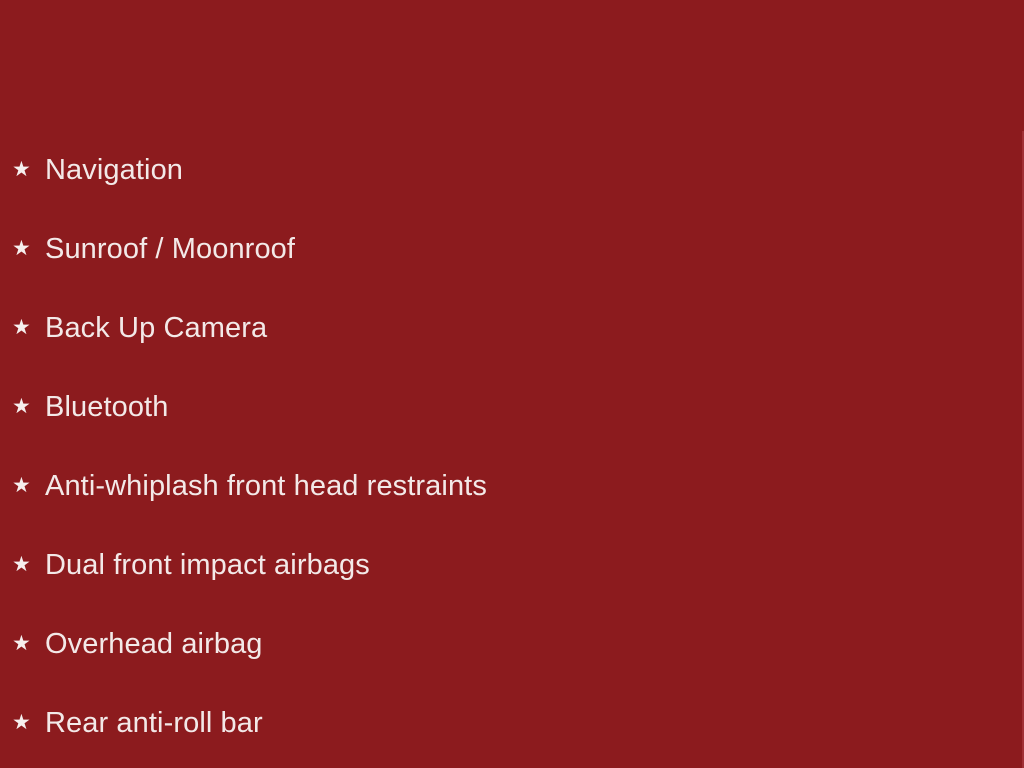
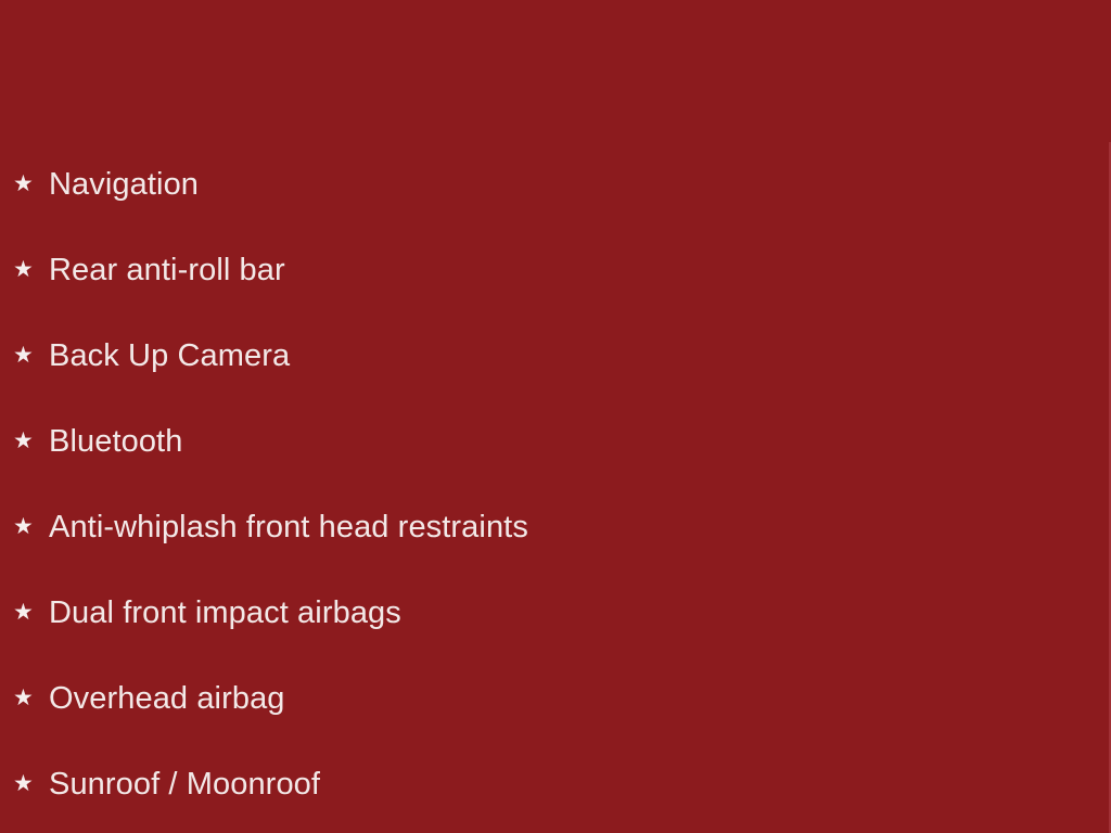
  ★
  Navigation
  ★
- Sunroof / Moonroof
+ Rear anti-roll bar
  ★
  Back Up Camera
  ★
  Bluetooth
  ★
  Anti-whiplash front head restraints
  ★
  Dual front impact airbags
  ★
  Overhead airbag
  ★
- Rear anti-roll bar
+ Sunroof / Moonroof
